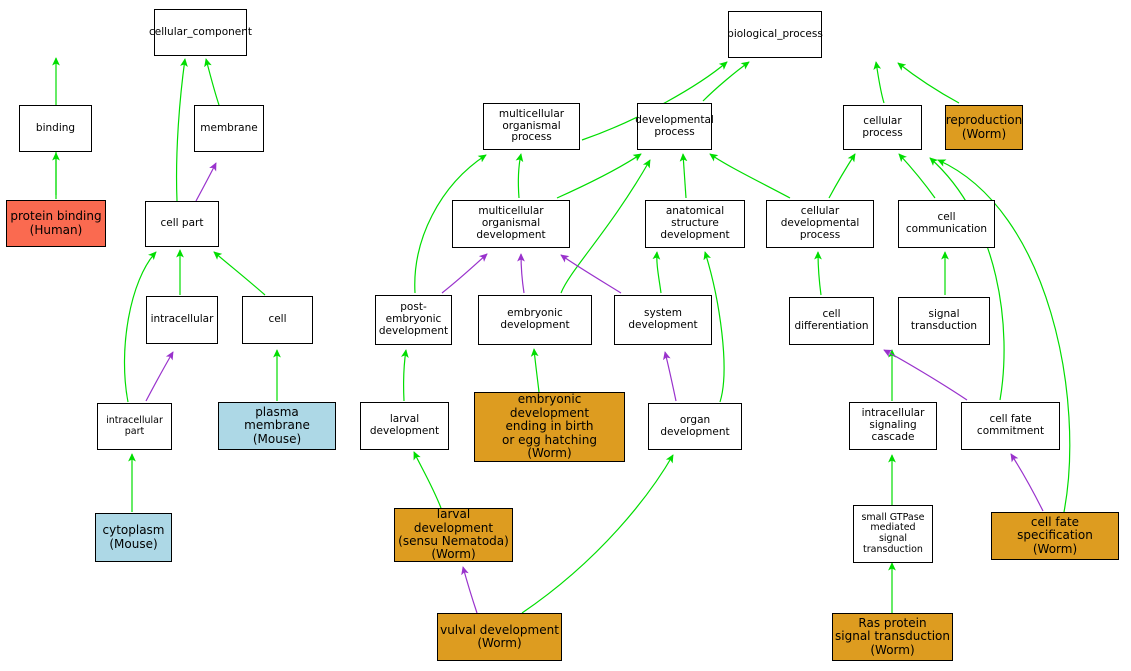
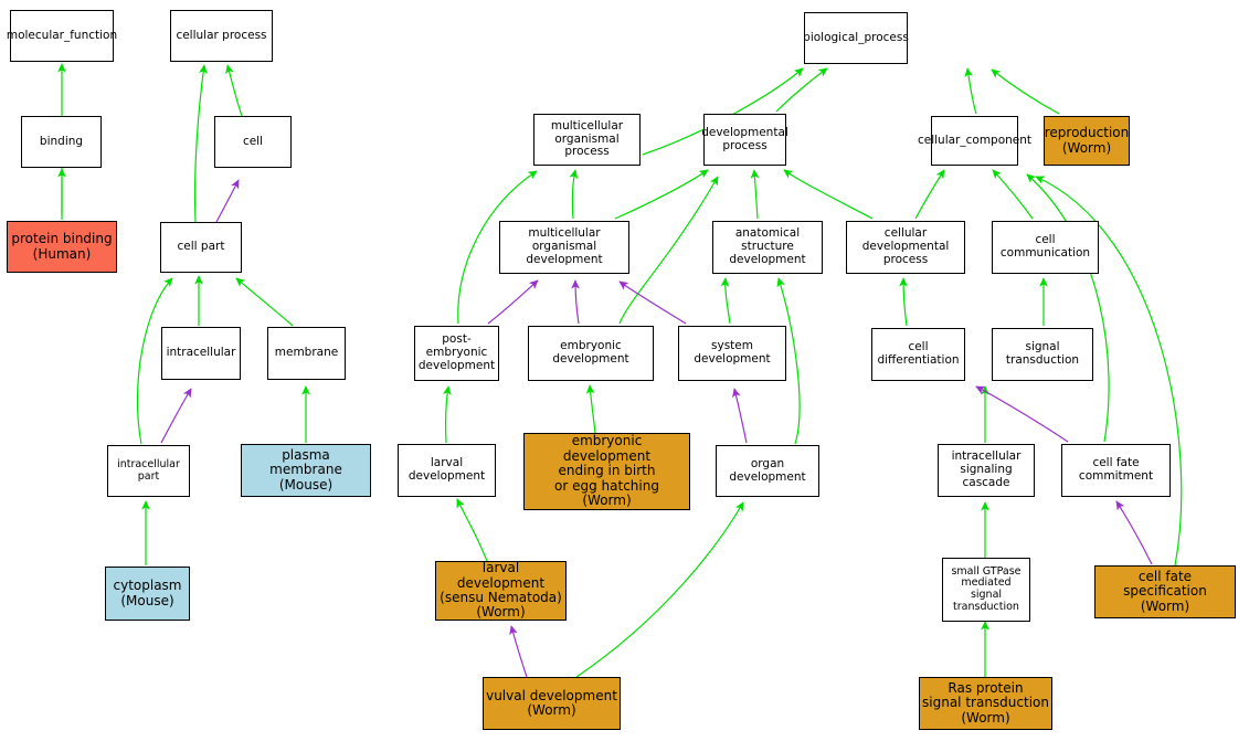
+ molecular_function
- cellular_component
+ cellular process
  biological_process
  binding
- membrane
+ cell
  protein binding
  (Human)
  cell part
  intracellular
- cell
+ membrane
  intracellular
  part
  plasma membrane
  (Mouse)
  cytoplasm
  (Mouse)
  multicellular
  organismal process
  developmental
  process
- cellular process
+ cellular_component
  reproduction
  (Worm)
  multicellular
  organismal development
  anatomical structure
  development
  cellular developmental
  process
  cell communication
  post-embryonic
  development
  embryonic development
  system development
  cell differentiation
  signal transduction
  larval development
  embryonic development
  ending in birth
  or egg hatching
  (Worm)
  organ development
  intracellular
  signaling cascade
  cell fate commitment
  larval development
  (sensu Nematoda)
  (Worm)
  small GTPase
  mediated signal
  transduction
  cell fate specification
  (Worm)
  vulval development
  (Worm)
  Ras protein
  signal transduction
  (Worm)
